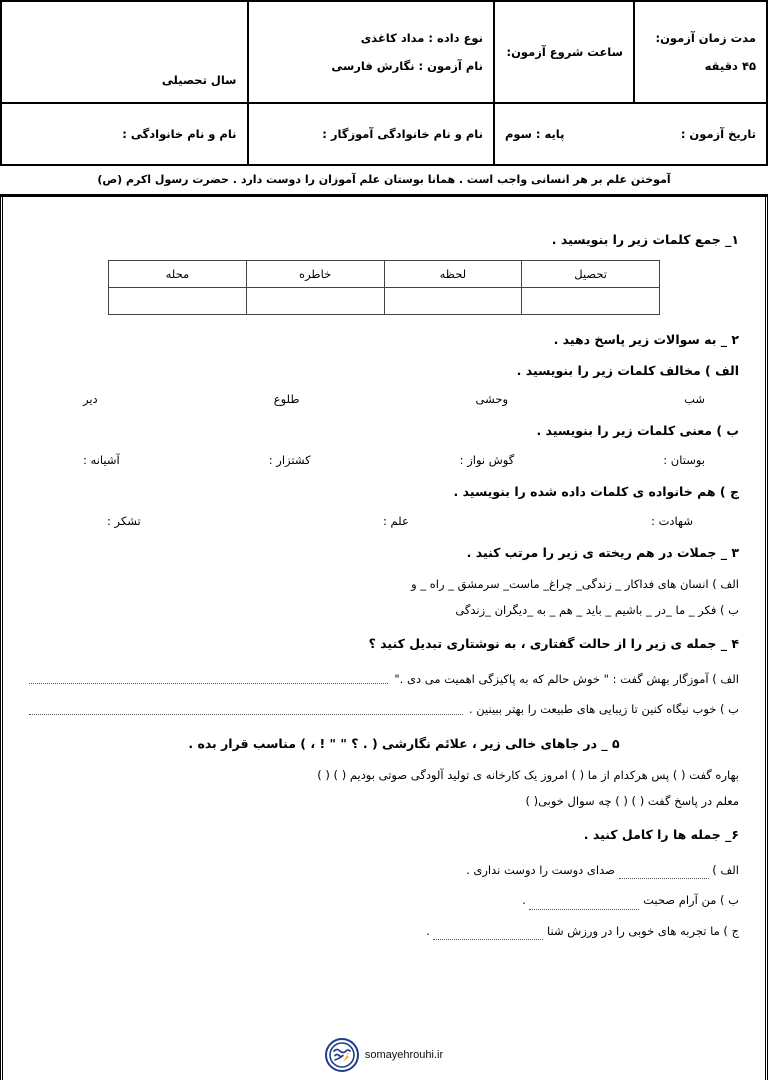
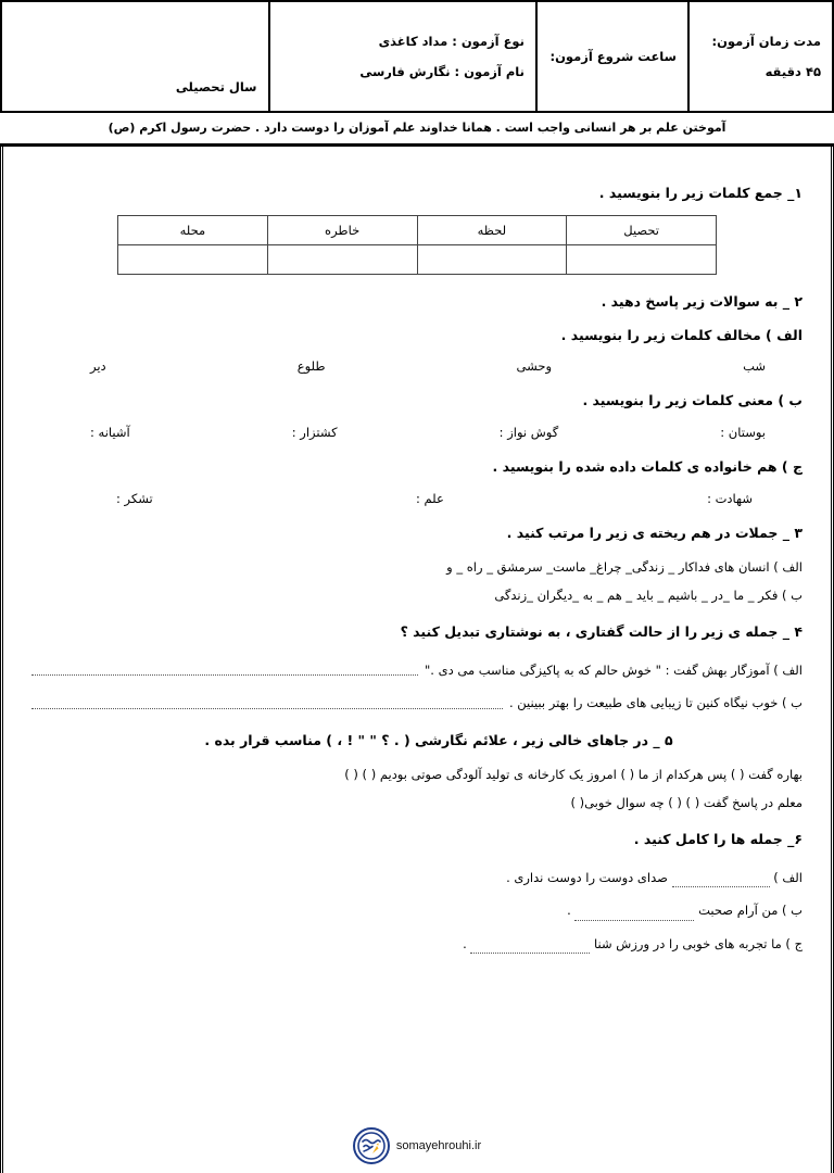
- مدت زمان آزمون: ۴۵ دقیقه	ساعت شروع آزمون:	نوع داده : مداد کاغذی نام آزمون : نگارش فارسی	سال تحصیلی
+ مدت زمان آزمون: ۴۵ دقیقه	ساعت شروع آزمون:	نوع آزمون : مداد کاغذی نام آزمون : نگارش فارسی	سال تحصیلی
- تاریخ آزمون : پایه : سوم	نام و نام خانوادگی آموزگار :	نام و نام خانوادگی :
- آموختن علم بر هر انسانی واجب است . همانا بوستان علم آموزان را دوست دارد . حضرت رسول اکرم (ص)
+ آموختن علم بر هر انسانی واجب است . همانا خداوند علم آموزان را دوست دارد . حضرت رسول اکرم (ص)
  ۱_ جمع کلمات زیر را بنویسید .
  تحصیل	لحظه	خاطره	محله
  ۲ _ به سوالات زیر پاسخ دهید .
  الف ) مخالف کلمات زیر را بنویسید .
  شب
  وحشی
  طلوع
  دیر
  ب ) معنی کلمات زیر را بنویسید .
  بوستان :
  گوش نواز :
  کشتزار :
  آشیانه :
  ج ) هم خانواده ی کلمات داده شده را بنویسید .
  شهادت :
  علم :
  تشکر :
  ۳ _ جملات در هم ریخته ی زیر را مرتب کنید .
  الف ) انسان های فداکار _ زندگی_ چراغ_ ماست_ سرمشق _ راه _ و
  ب ) فکر _ ما _در _ باشیم _ باید _ هم _ به _دیگران _زندگی
  ۴ _ جمله ی زیر را از حالت گفتاری ، به نوشتاری تبدیل کنید ؟
- الف ) آموزگار بهش گفت : " خوش حالم که به پاکیزگی اهمیت می دی ."
+ الف ) آموزگار بهش گفت : " خوش حالم که به پاکیزگی مناسب می دی ."
  ب ) خوب نیگاه کنین تا زیبایی های طبیعت را بهتر ببینین .
  ۵ _ در جاهای خالی زیر ، علائم نگارشی ( . ؟ " " ! ، ) مناسب قرار بده .
  بهاره گفت ( ) پس هرکدام از ما ( ) امروز یک کارخانه ی تولید آلودگی صوتی بودیم ( ) ( )
  معلم در پاسخ گفت ( ) ( ) چه سوال خوبی( )
  ۶_ جمله ها را کامل کنید .
  الف ) صدای دوست را دوست نداری .
  ب ) من آرام صحبت .
  ج ) ما تجربه های خوبی را در ورزش شنا .
  somayehrouhi.ir
